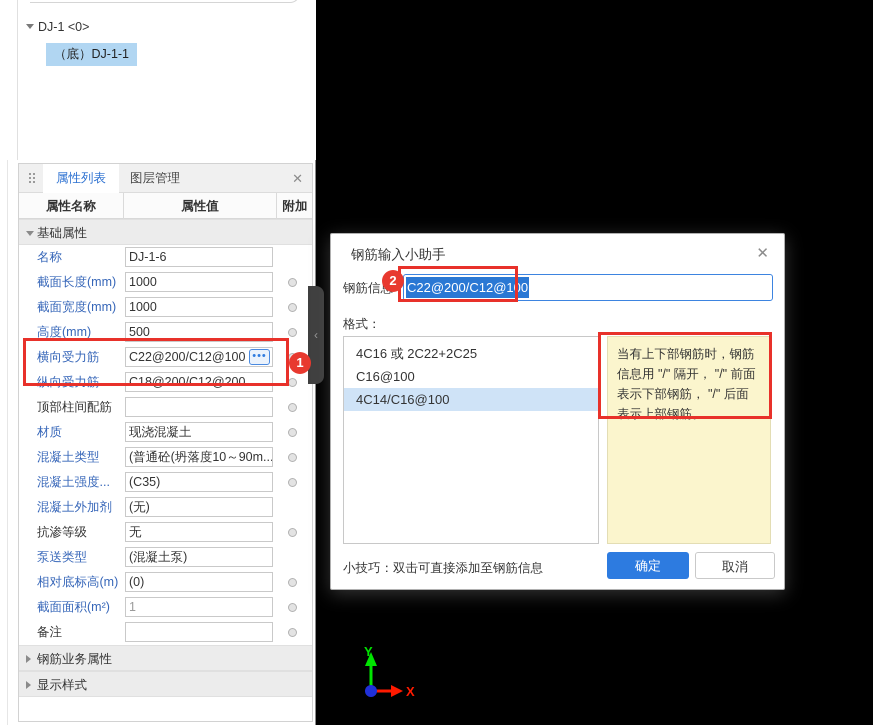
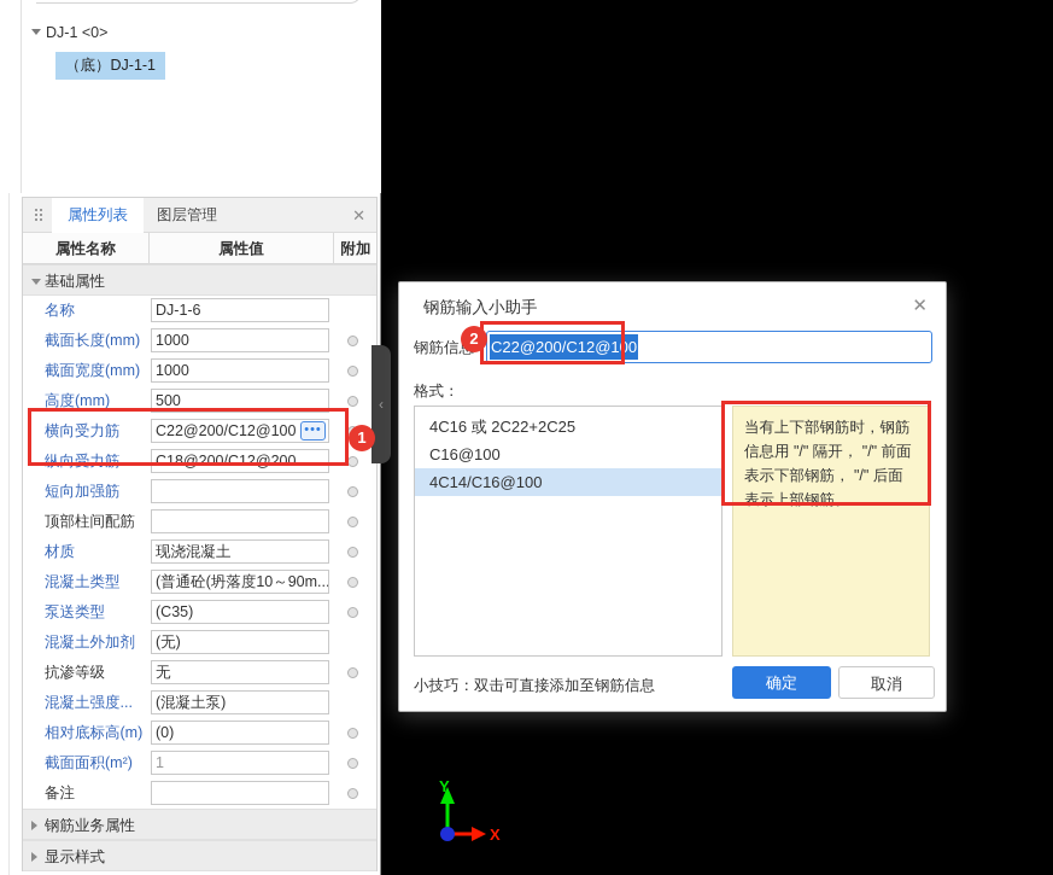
  DJ-1 <0>
  （底）DJ-1-1
  属性列表
  图层管理
  ✕
  属性名称
  属性值
  附加
  基础属性
  名称
  DJ-1-6
  截面长度(mm)
  1000
  截面宽度(mm)
  1000
  高度(mm)
  500
  横向受力筋
  C22@200/C12@100
  •••
  纵向受力筋
  C18@200/C12@200
+ 短向加强筋
  顶部柱间配筋
  材质
  现浇混凝土
  混凝土类型
  (普通砼(坍落度10～90m...
- 混凝土强度...
+ 泵送类型
  (C35)
  混凝土外加剂
  (无)
  抗渗等级
  无
- 泵送类型
+ 混凝土强度...
  (混凝土泵)
  相对底标高(m)
  (0)
  截面面积(m²)
  1
  备注
  钢筋业务属性
  显示样式
  ‹
  Y
  X
  钢筋输入小助手
  ✕
  C22@200/C12@100
  格式：
  4C16 或 2C22+2C25
  C16@100
  4C14/C16@100
  当有上下部钢筋时，钢筋信息用 "/" 隔开， "/" 前面表示下部钢筋， "/" 后面表示上部钢筋。
  小技巧：双击可直接添加至钢筋信息
  确定
  取消
  1
  2
